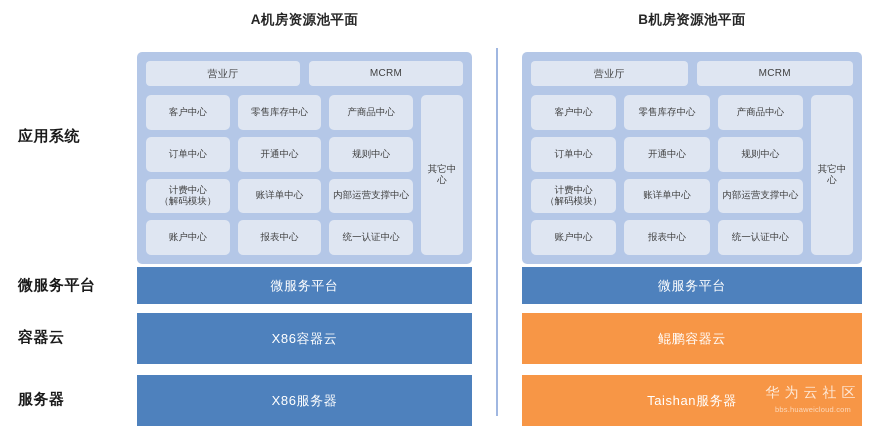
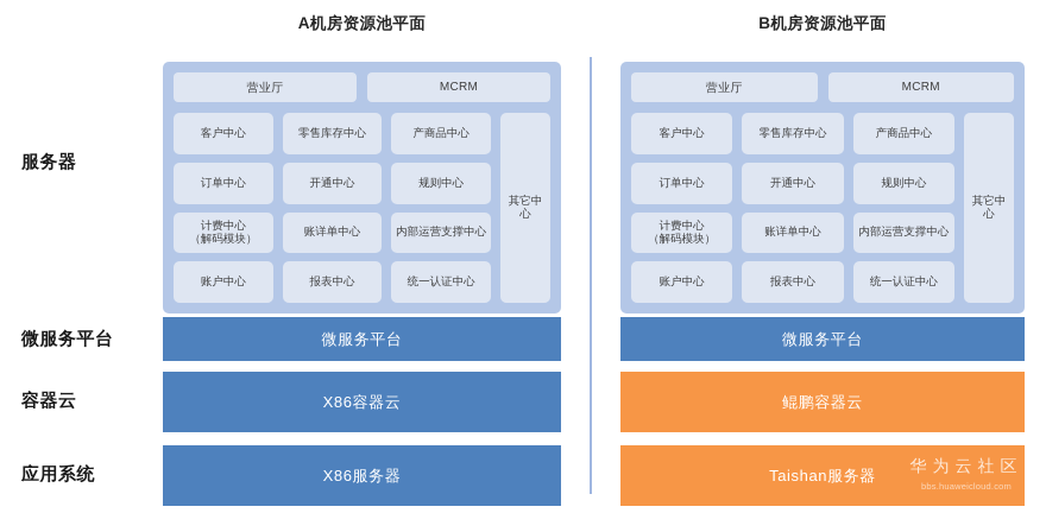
  A机房资源池平面
  B机房资源池平面
- 应用系统
+ 服务器
  微服务平台
  容器云
- 服务器
+ 应用系统
  营业厅
  MCRM
  客户中心
  零售库存中心
  产商品中心
  订单中心
  开通中心
  规则中心
  计费中心
  （解码模块）
  账详单中心
  内部运营支撑中心
  账户中心
  报表中心
  统一认证中心
  其它中心
  营业厅
  MCRM
  客户中心
  零售库存中心
  产商品中心
  订单中心
  开通中心
  规则中心
  计费中心
  （解码模块）
  账详单中心
  内部运营支撑中心
  账户中心
  报表中心
  统一认证中心
  其它中心
  微服务平台
  X86容器云
  X86服务器
  微服务平台
  鲲鹏容器云
  Taishan服务器
  华为云社区
  bbs.huaweicloud.com
